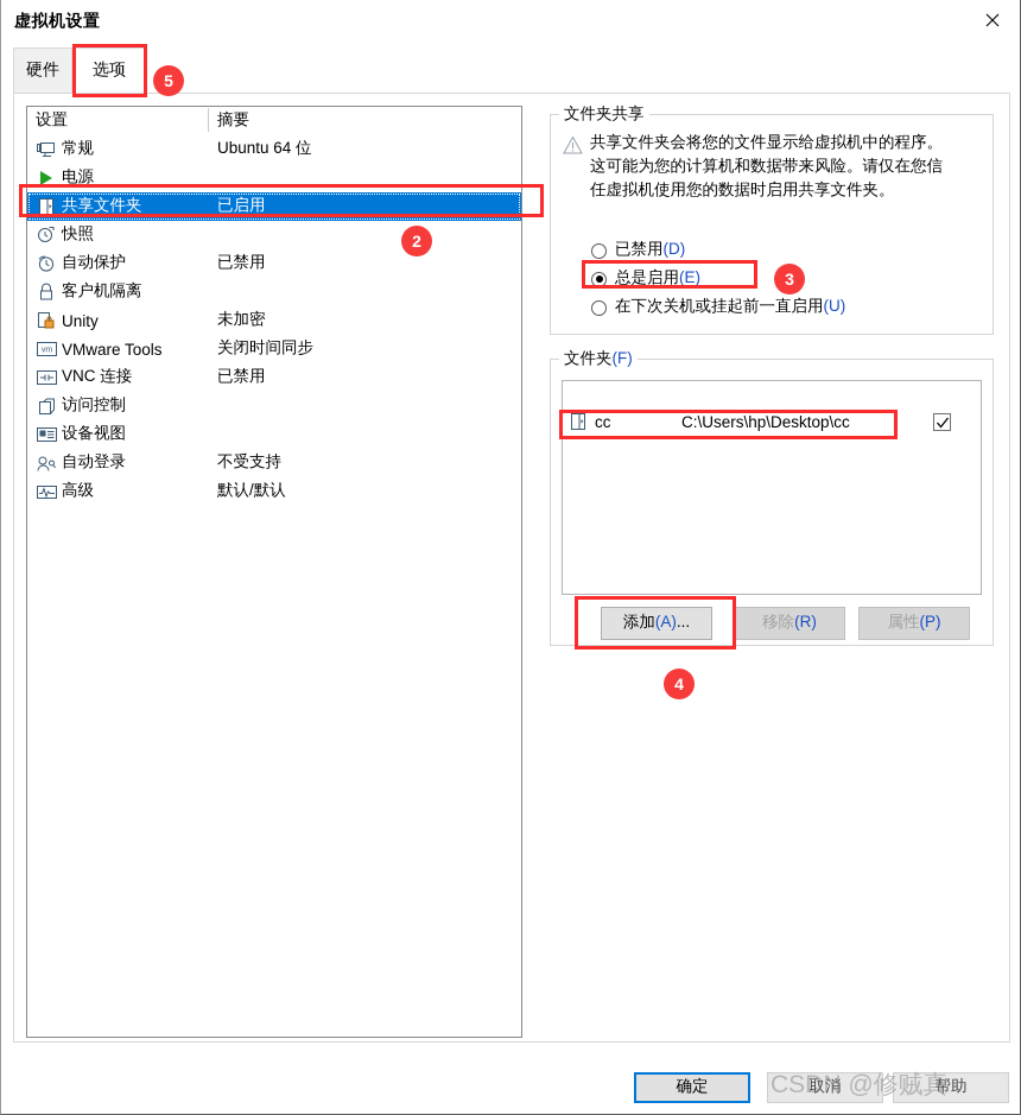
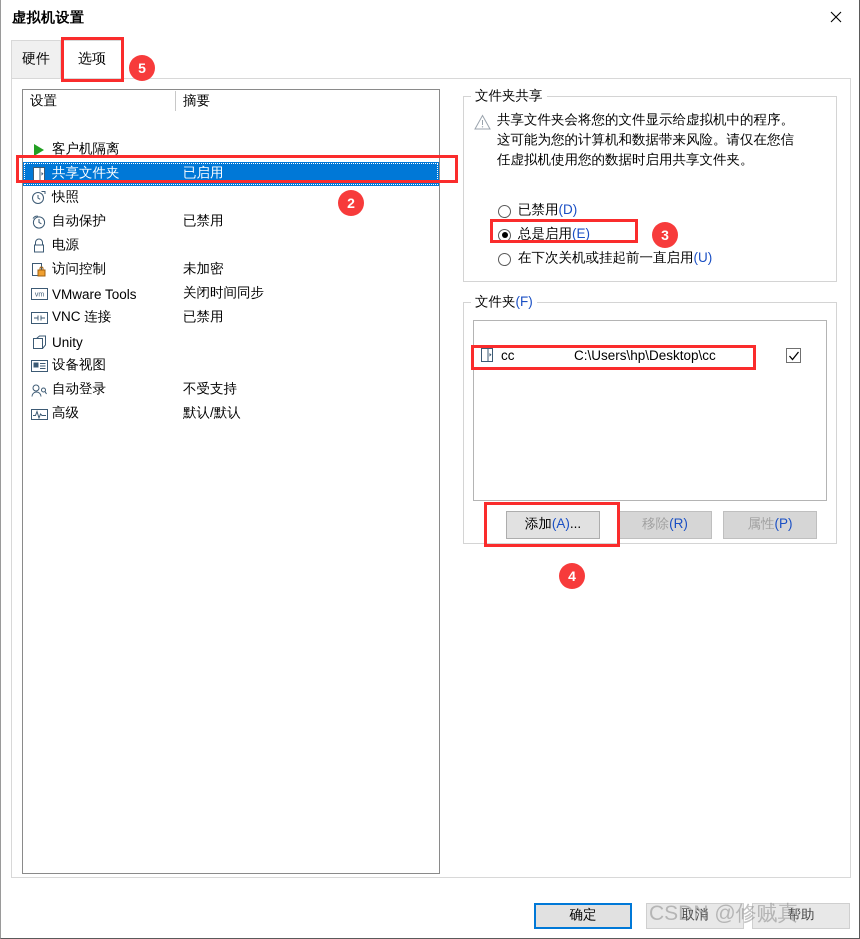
  虚拟机设置
  硬件
  选项
  设置
  摘要
- 常规
- Ubuntu 64 位
- 电源
+ 客户机隔离
  共享文件夹
  已启用
  快照
  自动保护
  已禁用
- 客户机隔离
+ 电源
- Unity
+ 访问控制
  未加密
  VMware Tools
  关闭时间同步
  VNC 连接
  已禁用
- 访问控制
+ Unity
  设备视图
  自动登录
  不受支持
  高级
  默认/默认
  文件夹共享
  共享文件夹会将您的文件显示给虚拟机中的程序。这可能为您的计算机和数据带来风险。请仅在您信任虚拟机使用您的数据时启用共享文件夹。
  已禁用(D)
  总是启用(E)
  在下次关机或挂起前一直启用(U)
  文件夹(F)
  cc
  C:\Users\hp\Desktop\cc
  添加(A)...
  移除(R)
  属性(P)
  确定
  取消
  帮助
  5
  2
  3
  4
  CSDN @修贼真
